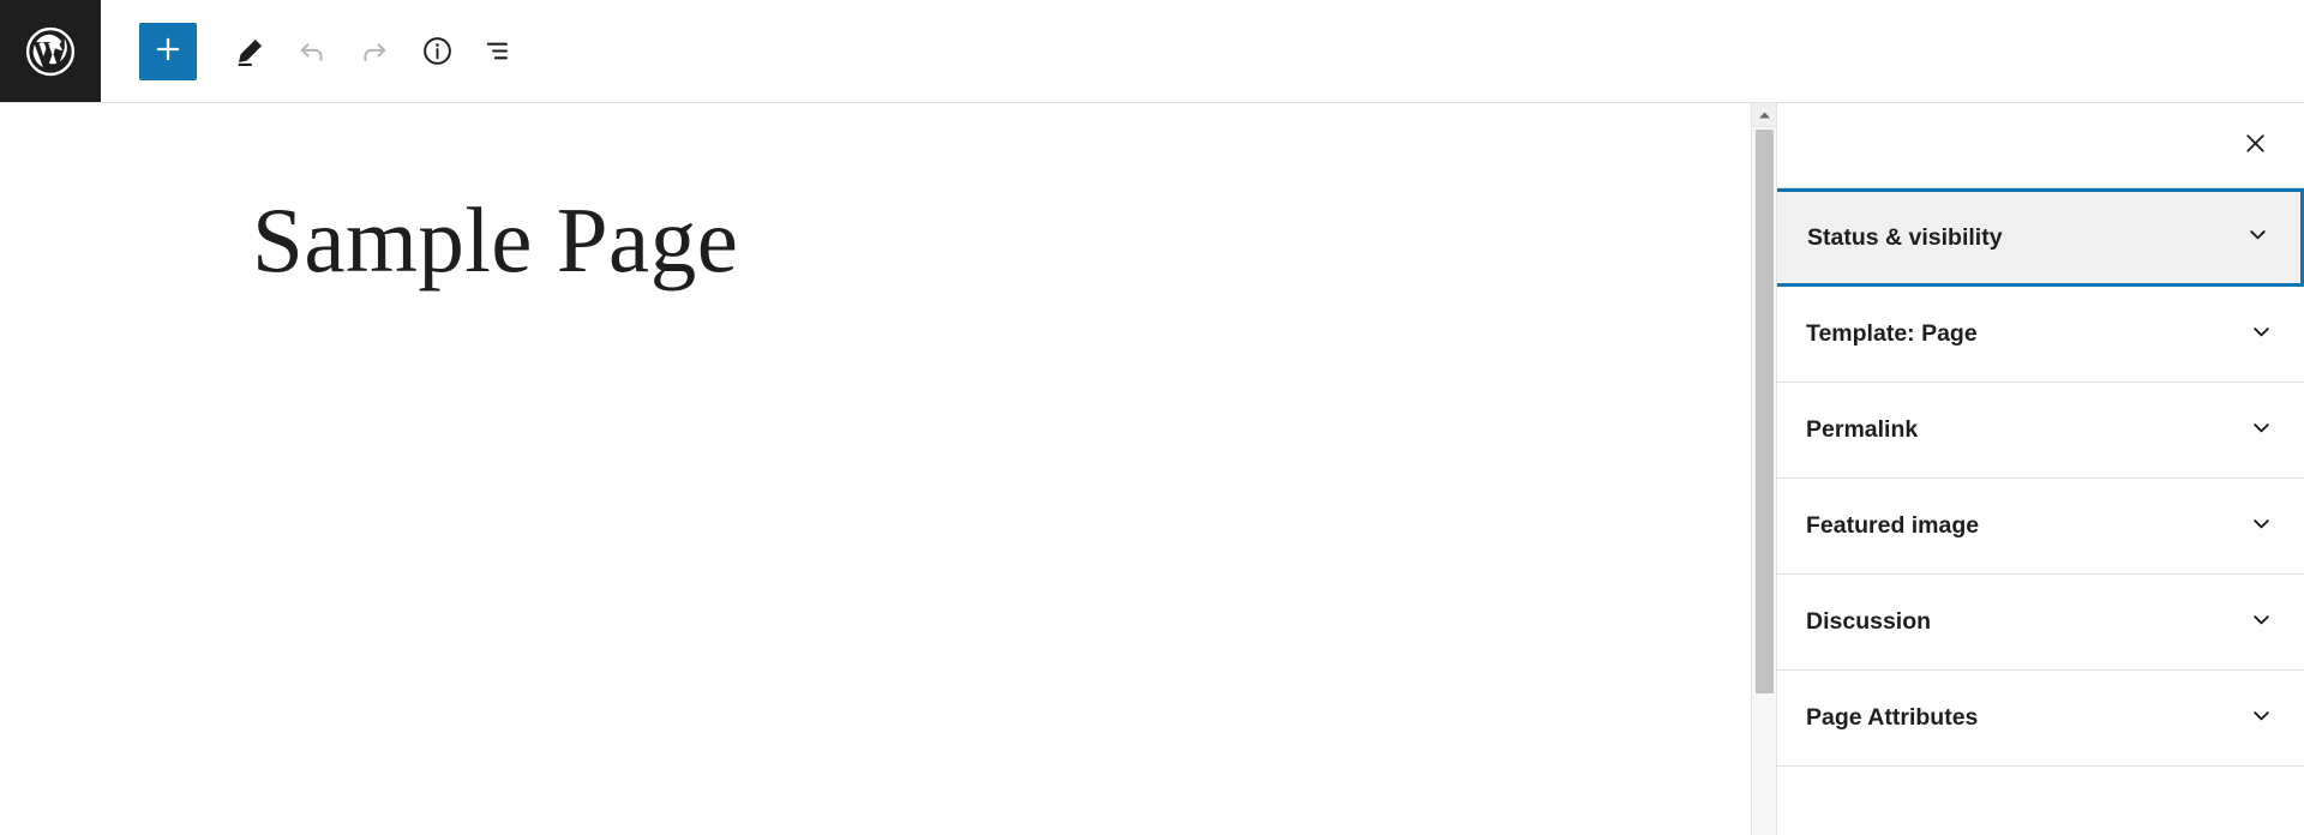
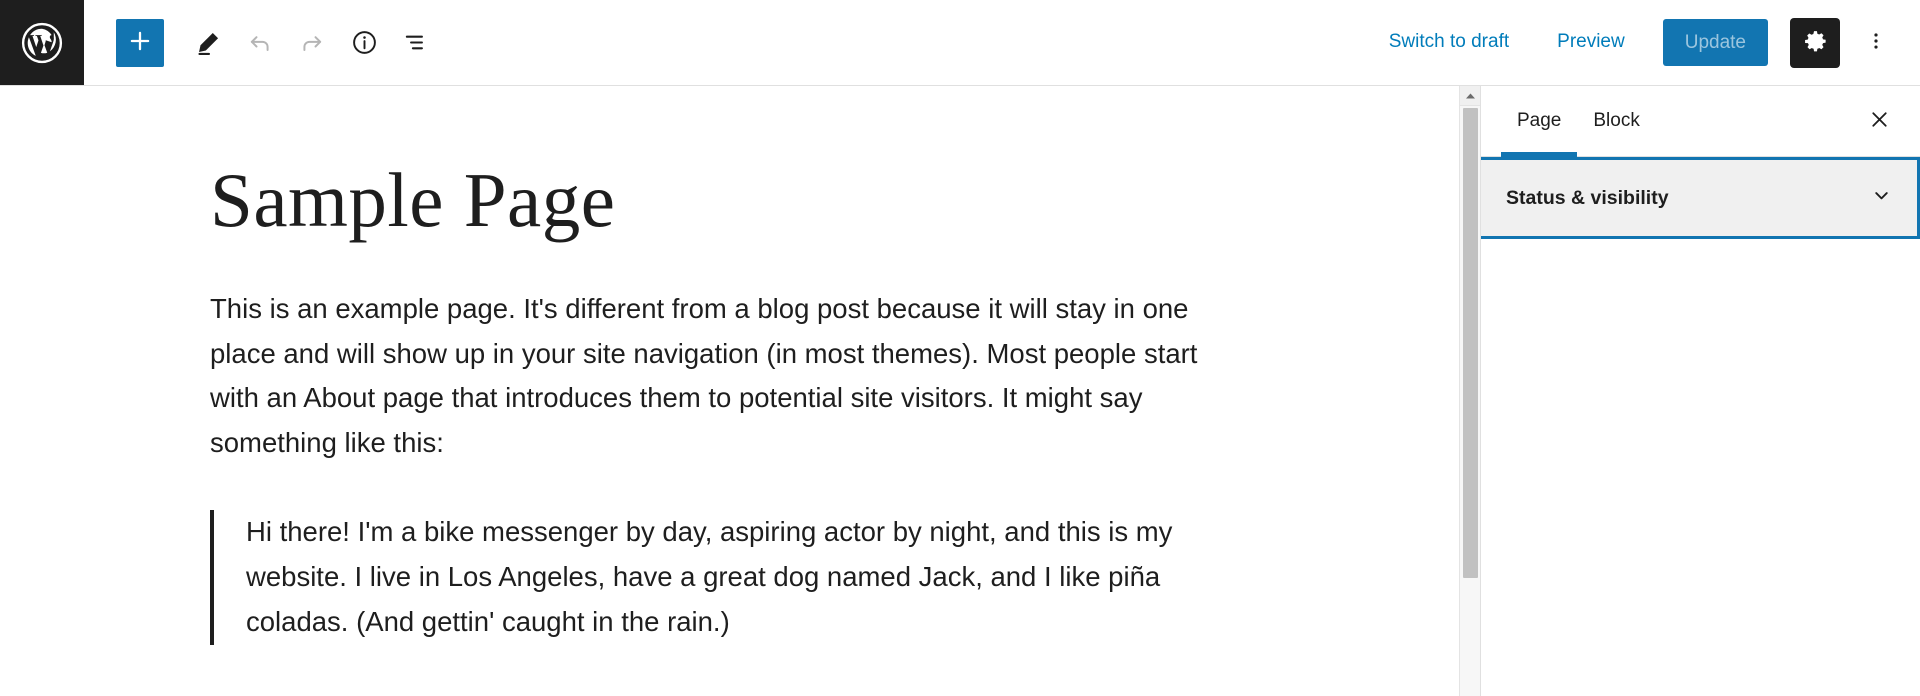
+ Switch to draft
+ Preview
+ Update
  Sample Page
+ This is an example page. It's different from a blog post because it will stay in one place and will show up in your site navigation (in most themes). Most people start with an About page that introduces them to potential site visitors. It might say something like this:
+ Hi there! I'm a bike messenger by day, aspiring actor by night, and this is my website. I live in Los Angeles, have a great dog named Jack, and I like piña coladas. (And gettin' caught in the rain.)
+ Page
+ Block
  Status & visibility
- Template: Page
- Permalink
- Featured image
- Discussion
- Page Attributes
